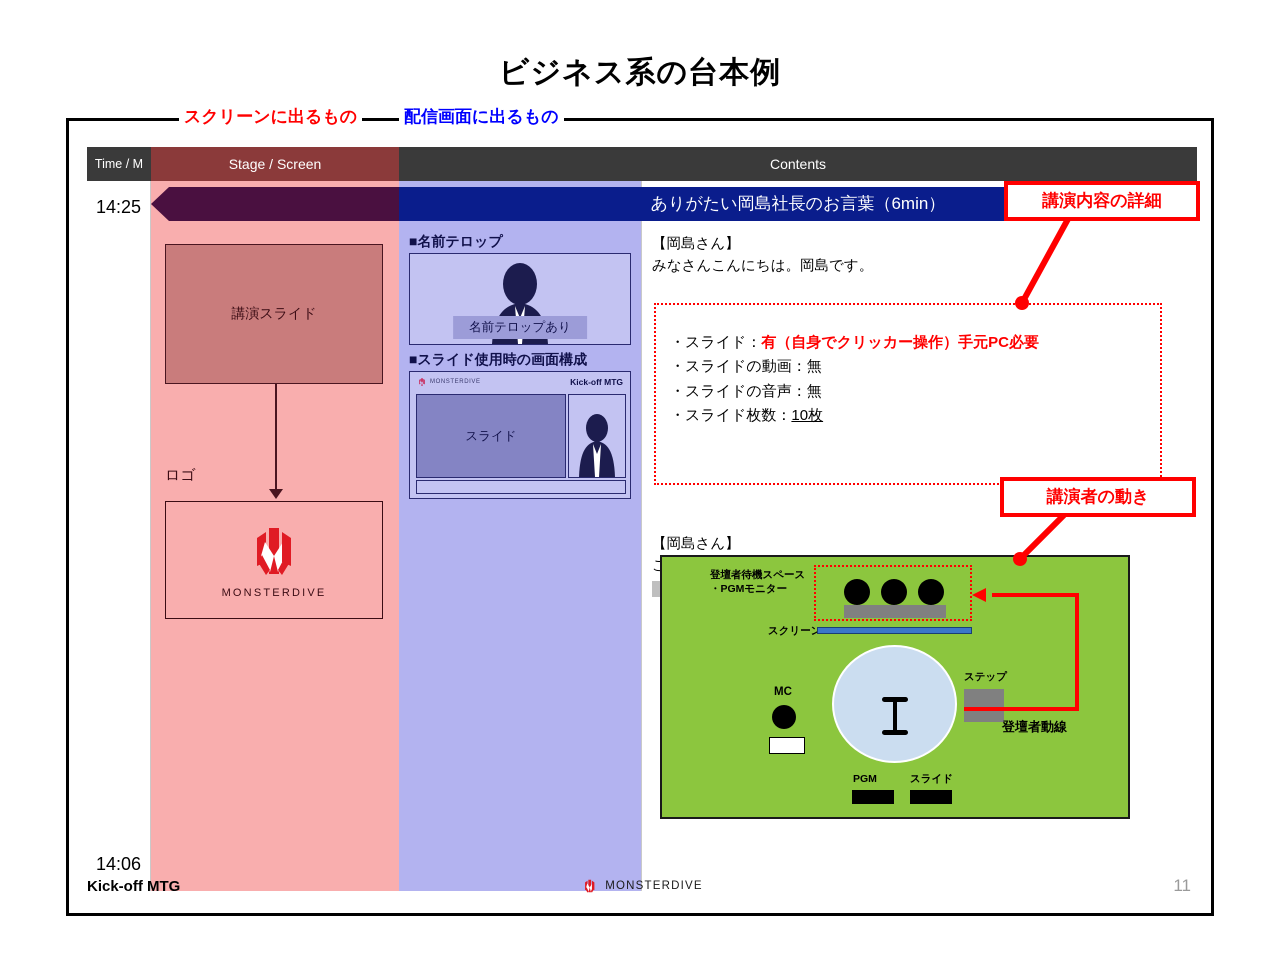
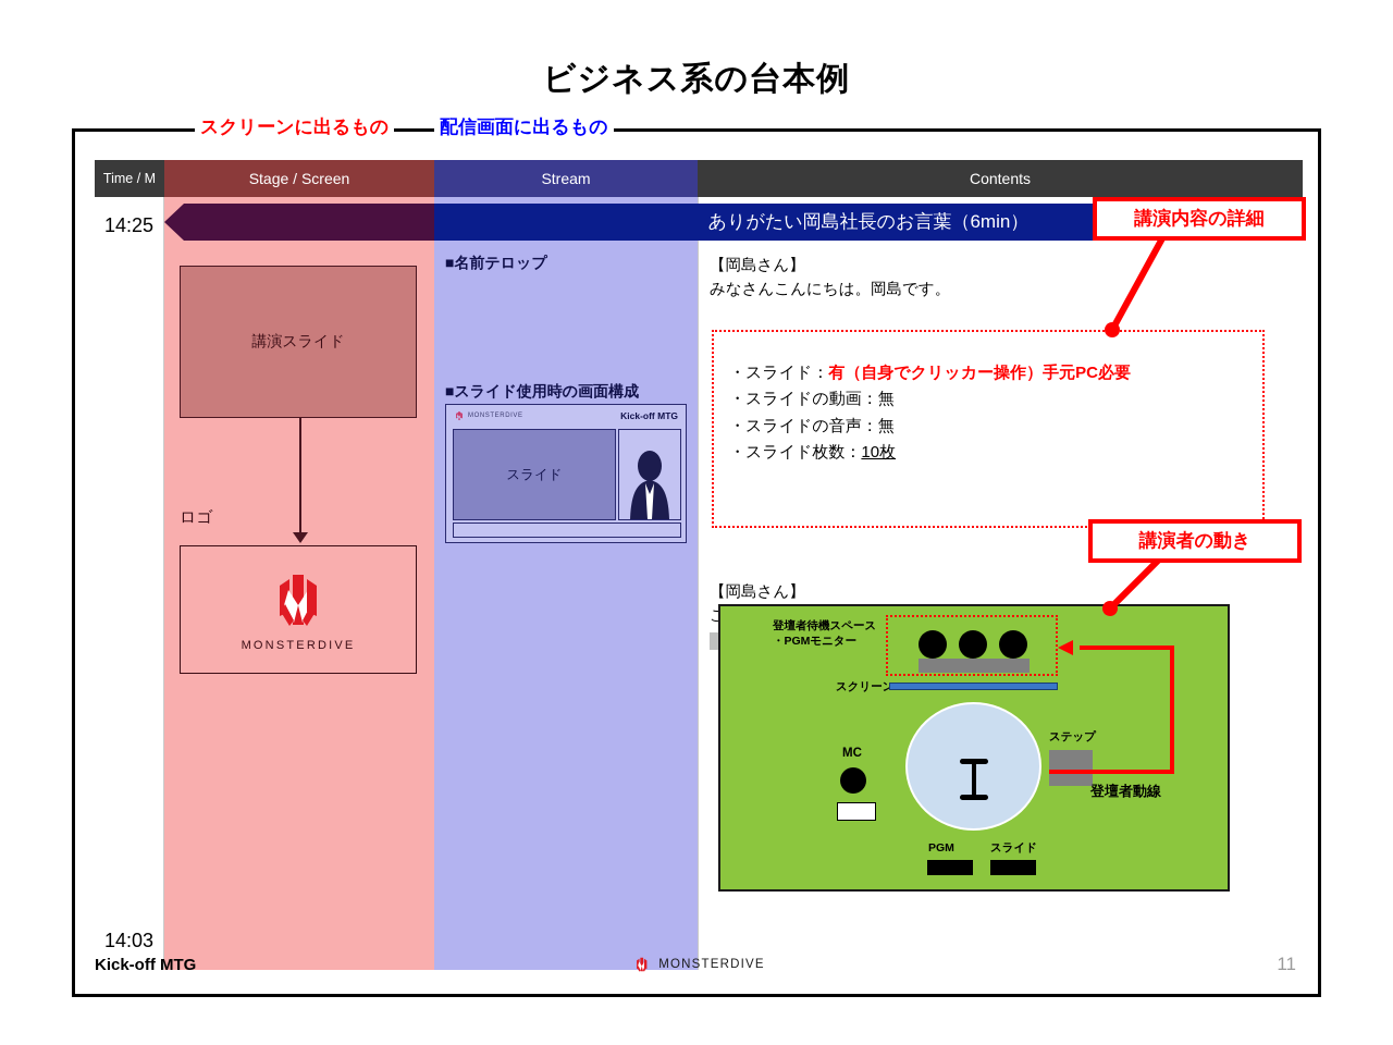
  ビジネス系の台本例
  スクリーンに出るもの
  配信画面に出るもの
  Time / M
  Stage / Screen
+ Stream
  Contents
  14:25
- 14:06
+ 14:03
  講演スライド
  ロゴ
  MONSTERDIVE
  ■名前テロップ
- 名前テロップあり
  ■スライド使用時の画面構成
  Kick-off MTG
  スライド
  【岡島さん】
  みなさんこんにちは。岡島です。
  ・スライド：有（自身でクリッカー操作）手元PC必要
  ・スライドの動画：無
  ・スライドの音声：無
  ・スライド枚数：10枚
  【岡島さん】
  講演内容の詳細
  講演者の動き
  登壇者待機スペース
  ・PGMモニター
  スクリー
  MC
  ステップ
  登壇者動線
  PGM
  スライド
  ありがたい岡島社長のお言葉（6min）
  Kick-off MTG
  MONSTERDIVE
  11
